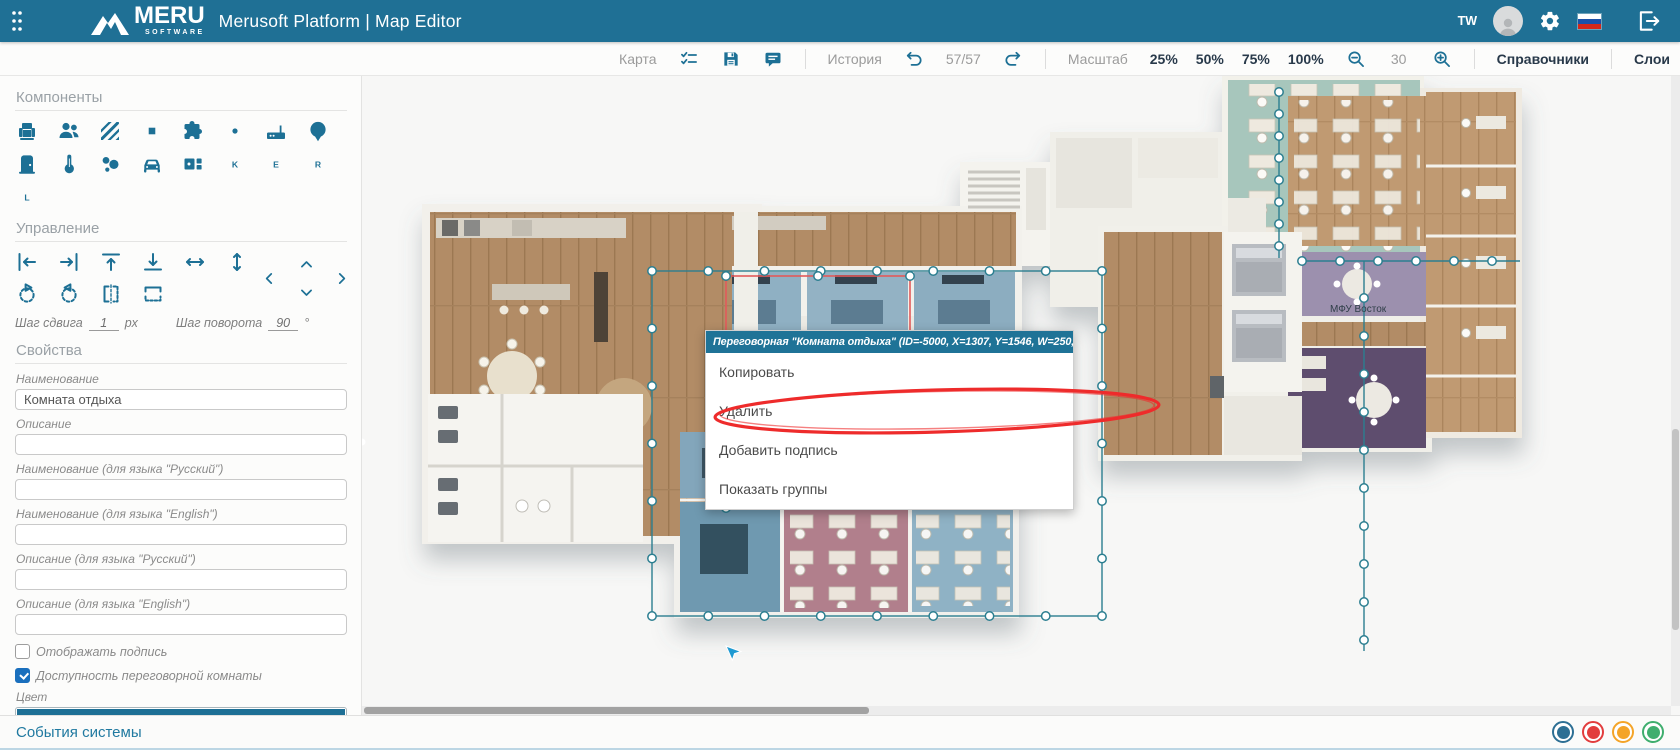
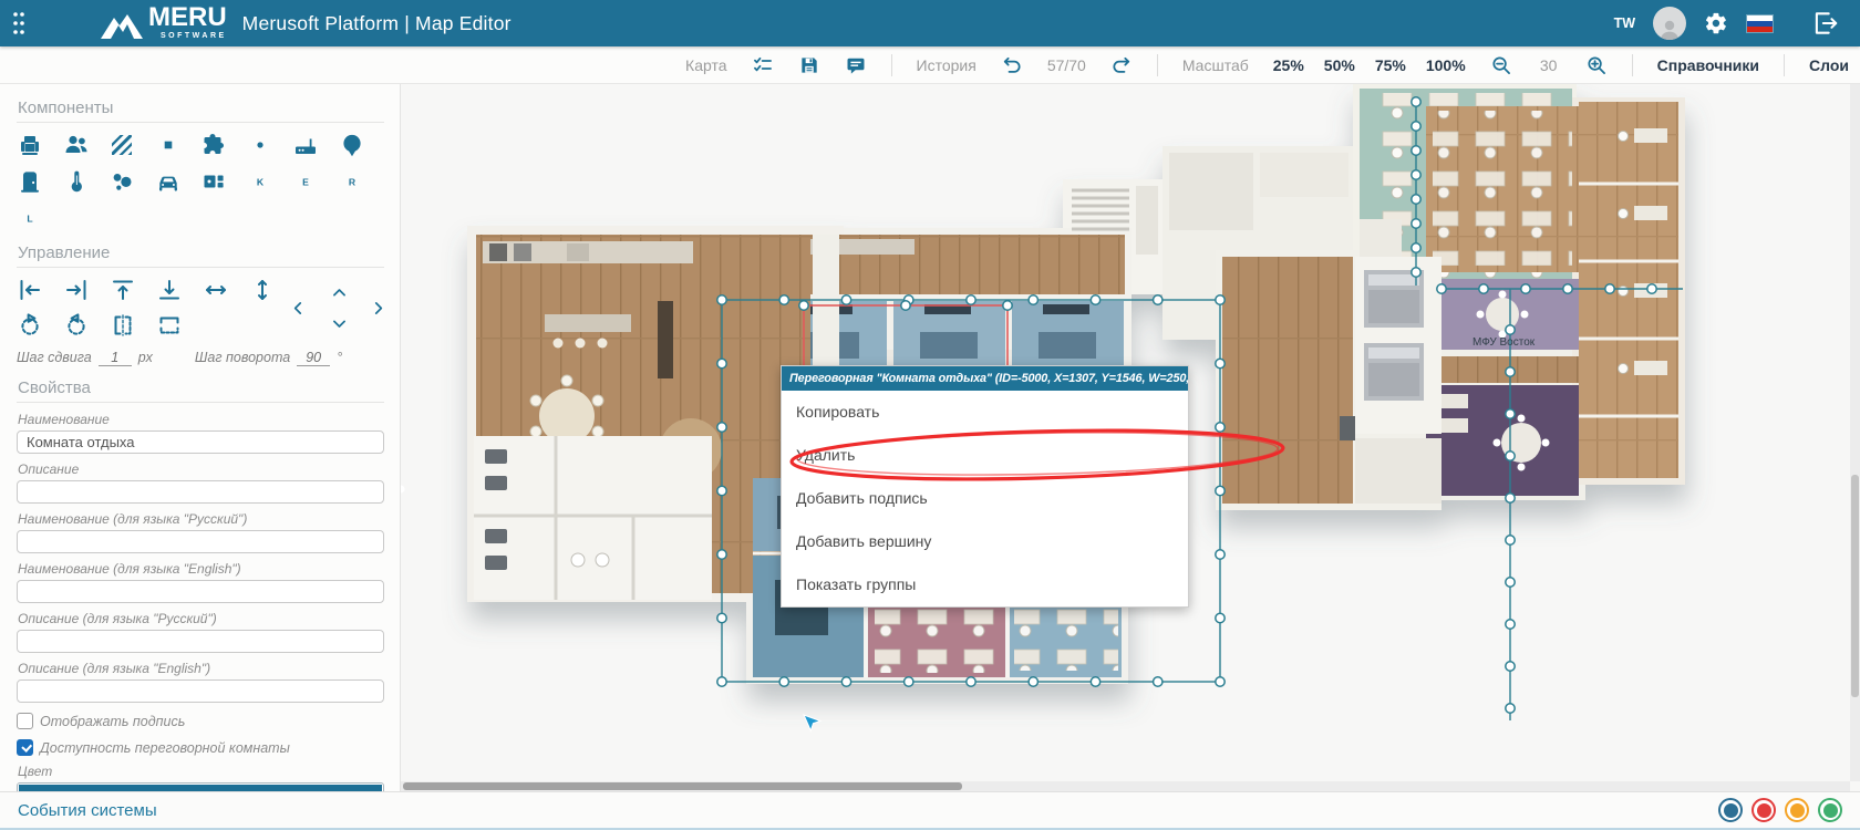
  MERU
  Merusoft Platform | Map Editor
  TW
  Карта
  История
- 57/57
+ 57/70
  Масштаб
  25%
  50%
  75%
  100%
  30
  Справочники
  Слои
  Компоненты
  Управление
  Шаг сдвига
  1
  px
  Шаг поворота
  90
  °
  Свойства
  Наименование
  Комната отдыха
  Описание
  Наименование (для языка "Русский")
  Наименование (для языка "English")
  Описание (для языка "Русский")
  Описание (для языка "English")
  Отображать подпись
  Доступность переговорной комнаты
  Цвет
  МФУ Восток
  Переговорная "Комната отдыха" (ID=-5000, X=1307, Y=1546, W=250,
  Копировать
  далить
  Добавить подпись
+ Добавить вершину
  Показать группы
  События системы
